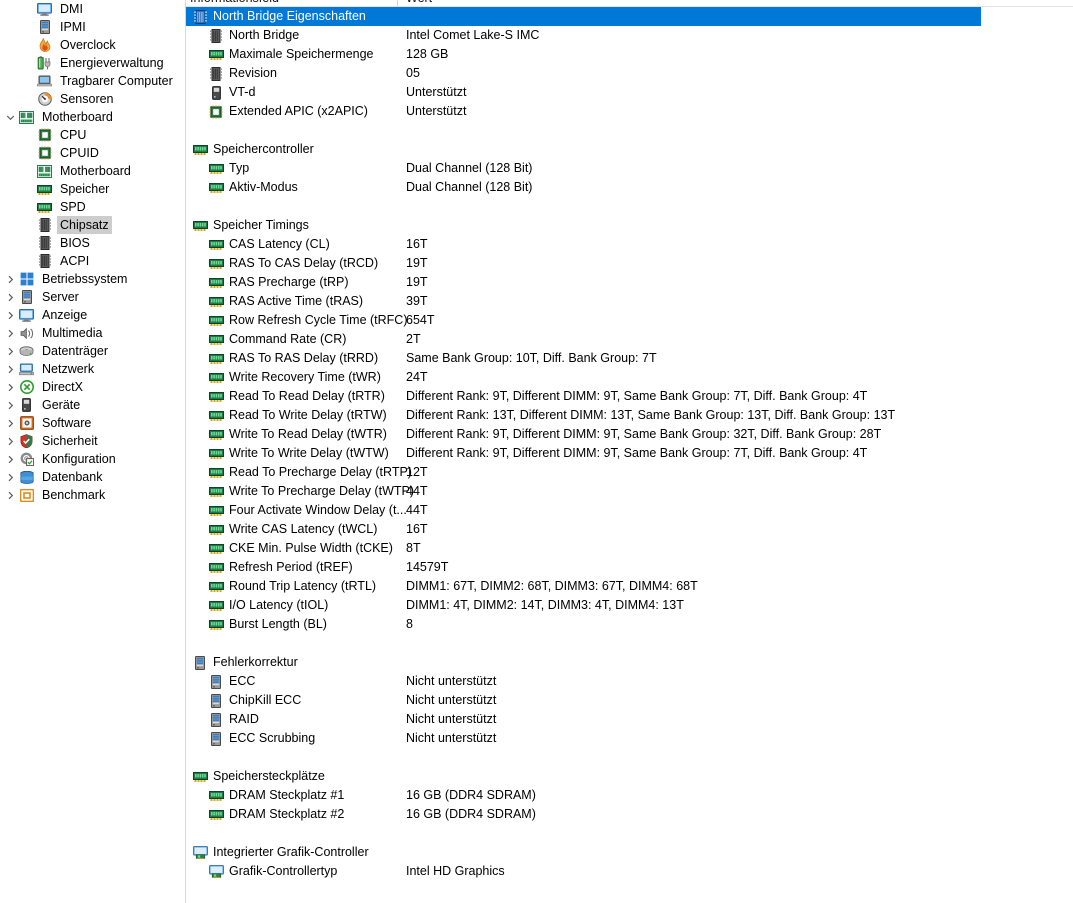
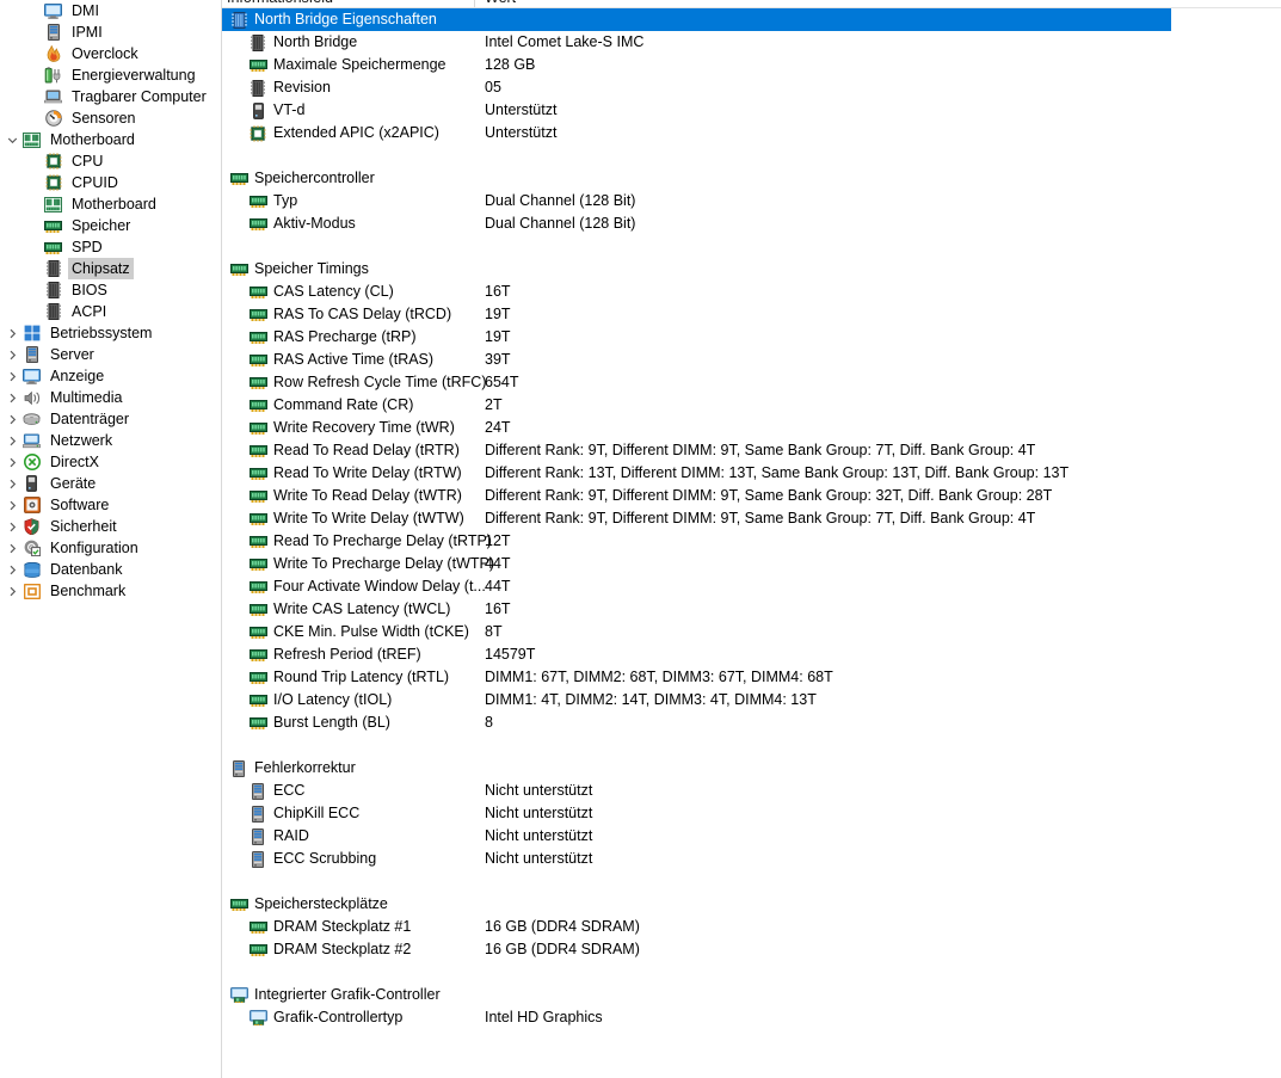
  DMI
  IPMI
  Overclock
  Energieverwaltung
  Tragbarer Computer
  Sensoren
  Motherboard
  CPU
  CPUID
  Motherboard
  Speicher
  SPD
  Chipsatz
  BIOS
  ACPI
  Betriebssystem
  Server
  Anzeige
  Multimedia
  Datenträger
  Netzwerk
  DirectX
  Geräte
  Software
  Sicherheit
  Konfiguration
  Datenbank
  Benchmark
  North Bridge Eigenschaften
  North Bridge
  Intel Comet Lake-S IMC
  Maximale Speichermenge
  128 GB
  Revision
  05
  VT-d
  Unterstützt
  Extended APIC (x2APIC)
  Unterstützt
  Speichercontroller
  Typ
  Dual Channel (128 Bit)
  Aktiv-Modus
  Dual Channel (128 Bit)
  Speicher Timings
  CAS Latency (CL)
  16T
  RAS To CAS Delay (tRCD)
  19T
  RAS Precharge (tRP)
  19T
  RAS Active Time (tRAS)
  39T
  Row Refresh Cycle Time (tRFC)
  654T
  Command Rate (CR)
  2T
- RAS To RAS Delay (tRRD)
- Same Bank Group: 10T, Diff. Bank Group: 7T
  Write Recovery Time (tWR)
  24T
  Read To Read Delay (tRTR)
  Different Rank: 9T, Different DIMM: 9T, Same Bank Group: 7T, Diff. Bank Group: 4T
  Read To Write Delay (tRTW)
  Different Rank: 13T, Different DIMM: 13T, Same Bank Group: 13T, Diff. Bank Group: 13T
  Write To Read Delay (tWTR)
  Different Rank: 9T, Different DIMM: 9T, Same Bank Group: 32T, Diff. Bank Group: 28T
  Write To Write Delay (tWTW)
  Different Rank: 9T, Different DIMM: 9T, Same Bank Group: 7T, Diff. Bank Group: 4T
  Read To Precharge Delay (tRTP)
  12T
  Write To Precharge Delay (tWTP)
  44T
  Four Activate Window Delay (t...
  44T
  Write CAS Latency (tWCL)
  16T
  CKE Min. Pulse Width (tCKE)
  8T
  Refresh Period (tREF)
  14579T
  Round Trip Latency (tRTL)
  DIMM1: 67T, DIMM2: 68T, DIMM3: 67T, DIMM4: 68T
  I/O Latency (tIOL)
  DIMM1: 4T, DIMM2: 14T, DIMM3: 4T, DIMM4: 13T
  Burst Length (BL)
  8
  Fehlerkorrektur
  ECC
  Nicht unterstützt
  ChipKill ECC
  Nicht unterstützt
  RAID
  Nicht unterstützt
  ECC Scrubbing
  Nicht unterstützt
  Speichersteckplätze
  DRAM Steckplatz #1
  16 GB (DDR4 SDRAM)
  DRAM Steckplatz #2
  16 GB (DDR4 SDRAM)
  Integrierter Grafik-Controller
  Grafik-Controllertyp
  Intel HD Graphics
